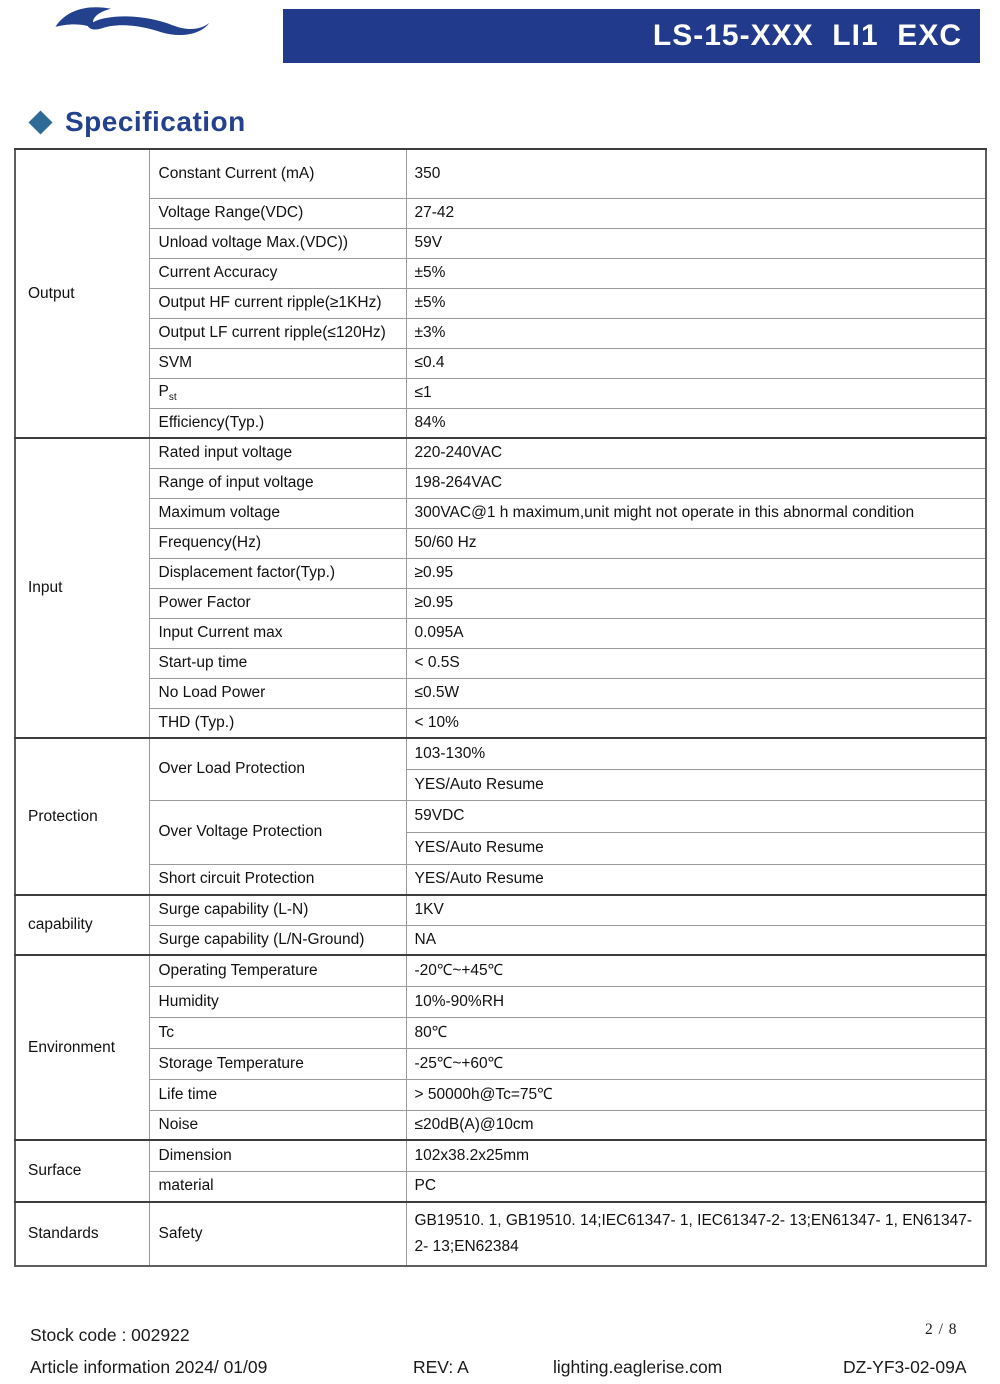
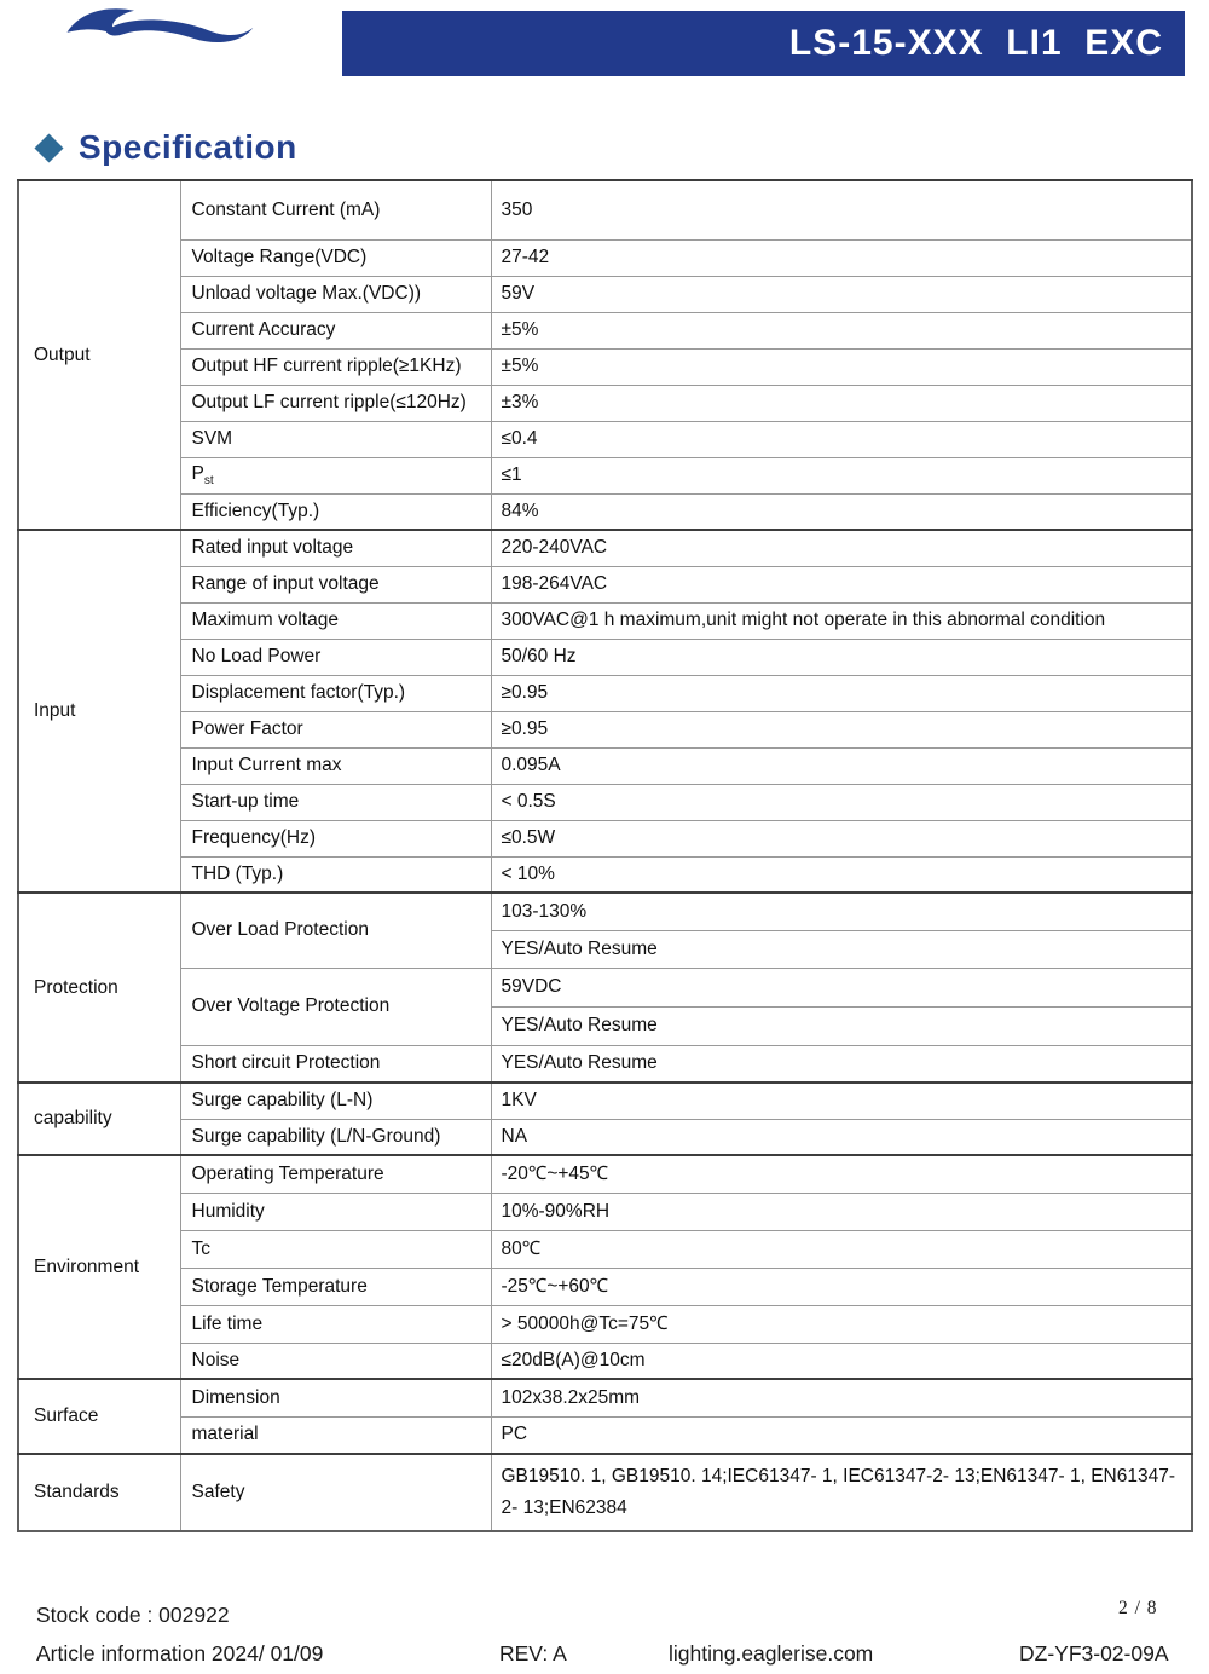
  LS-15-XXX LI1 EXC
  Specification
  Output	Constant Current (mA)	350
  Voltage Range(VDC)	27-42
  Unload voltage Max.(VDC))	59V
  Current Accuracy	±5%
  Output HF current ripple(≥1KHz)	±5%
  Output LF current ripple(≤120Hz)	±3%
  SVM	≤0.4
  Pst	≤1
  Efficiency(Typ.)	84%
  Input	Rated input voltage	220-240VAC
  Range of input voltage	198-264VAC
  Maximum voltage	300VAC@1 h maximum,unit might not operate in this abnormal condition
- Frequency(Hz)	50/60 Hz
+ No Load Power	50/60 Hz
  Displacement factor(Typ.)	≥0.95
  Power Factor	≥0.95
  Input Current max	0.095A
  Start-up time	< 0.5S
- No Load Power	≤0.5W
+ Frequency(Hz)	≤0.5W
  THD (Typ.)	< 10%
  Protection	Over Load Protection	103-130%
  YES/Auto Resume
  Over Voltage Protection	59VDC
  YES/Auto Resume
  Short circuit Protection	YES/Auto Resume
  capability	Surge capability (L-N)	1KV
  Surge capability (L/N-Ground)	NA
  Environment	Operating Temperature	-20℃~+45℃
  Humidity	10%-90%RH
  Tc	80℃
  Storage Temperature	-25℃~+60℃
  Life time	> 50000h@Tc=75℃
  Noise	≤20dB(A)@10cm
  Surface	Dimension	102x38.2x25mm
  material	PC
  Standards	Safety	GB19510. 1, GB19510. 14;IEC61347- 1, IEC61347-2- 13;EN61347- 1, EN61347-2- 13;EN62384
  Stock code : 002922
  2 / 8
  Article information 2024/ 01/09
  REV: A
  lighting.eaglerise.com
  DZ-YF3-02-09A
